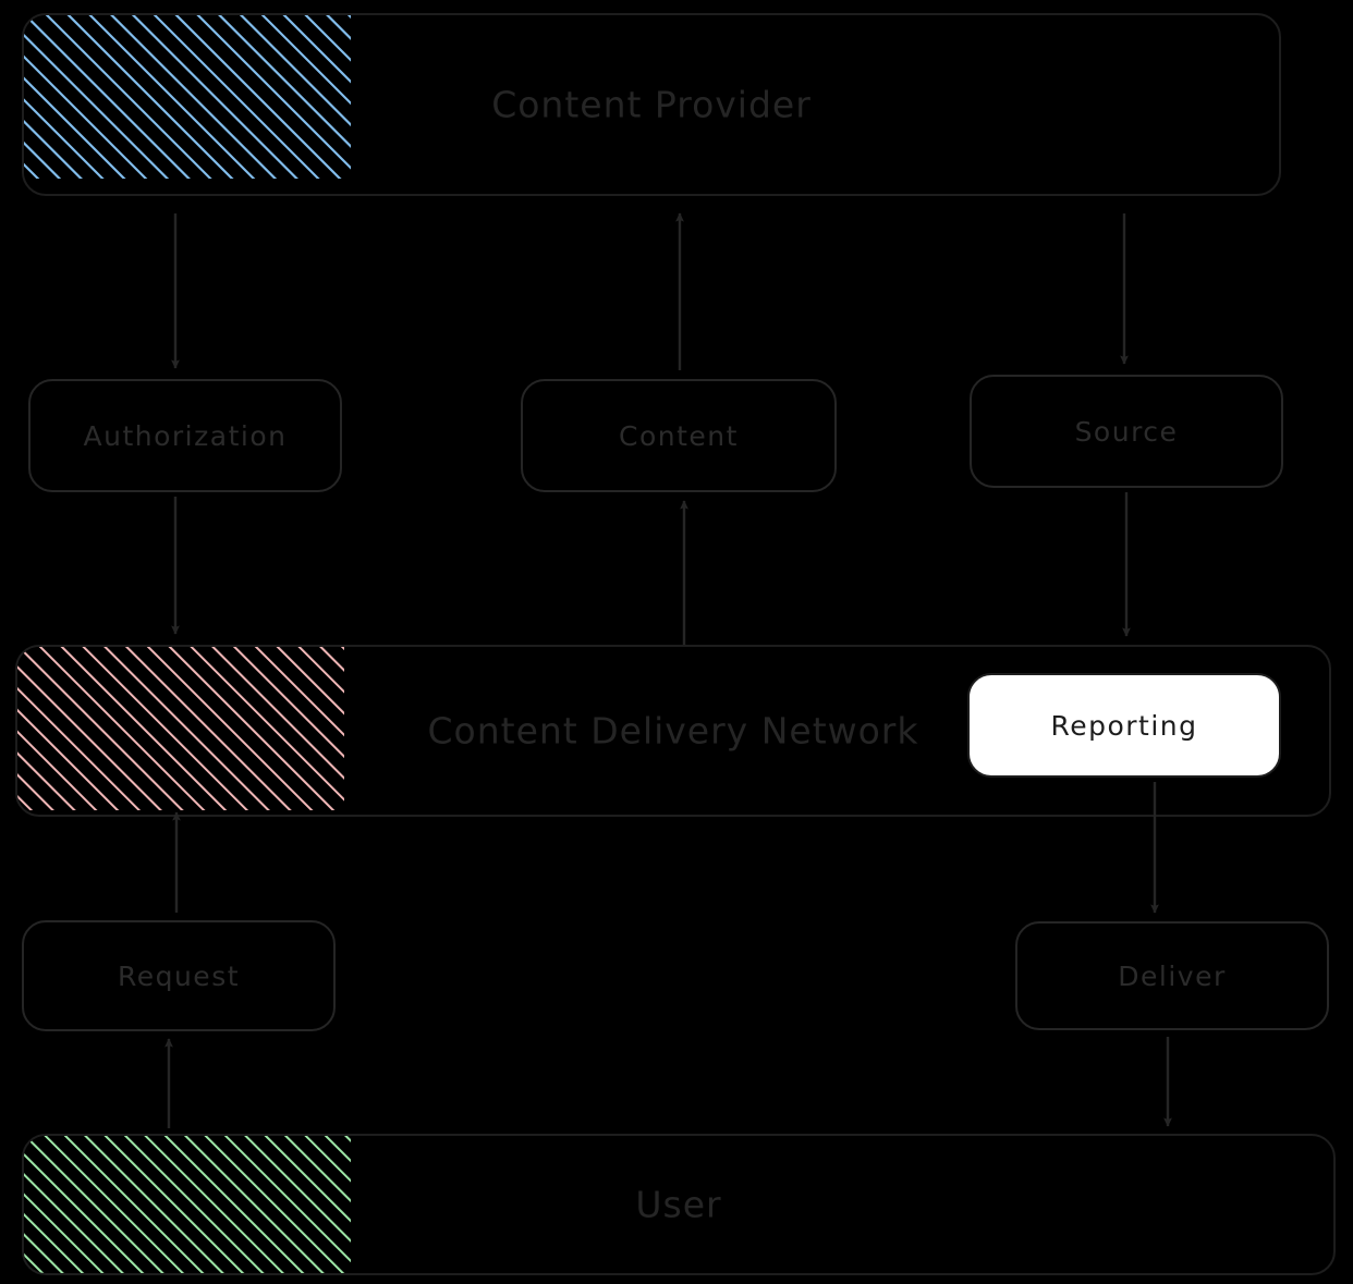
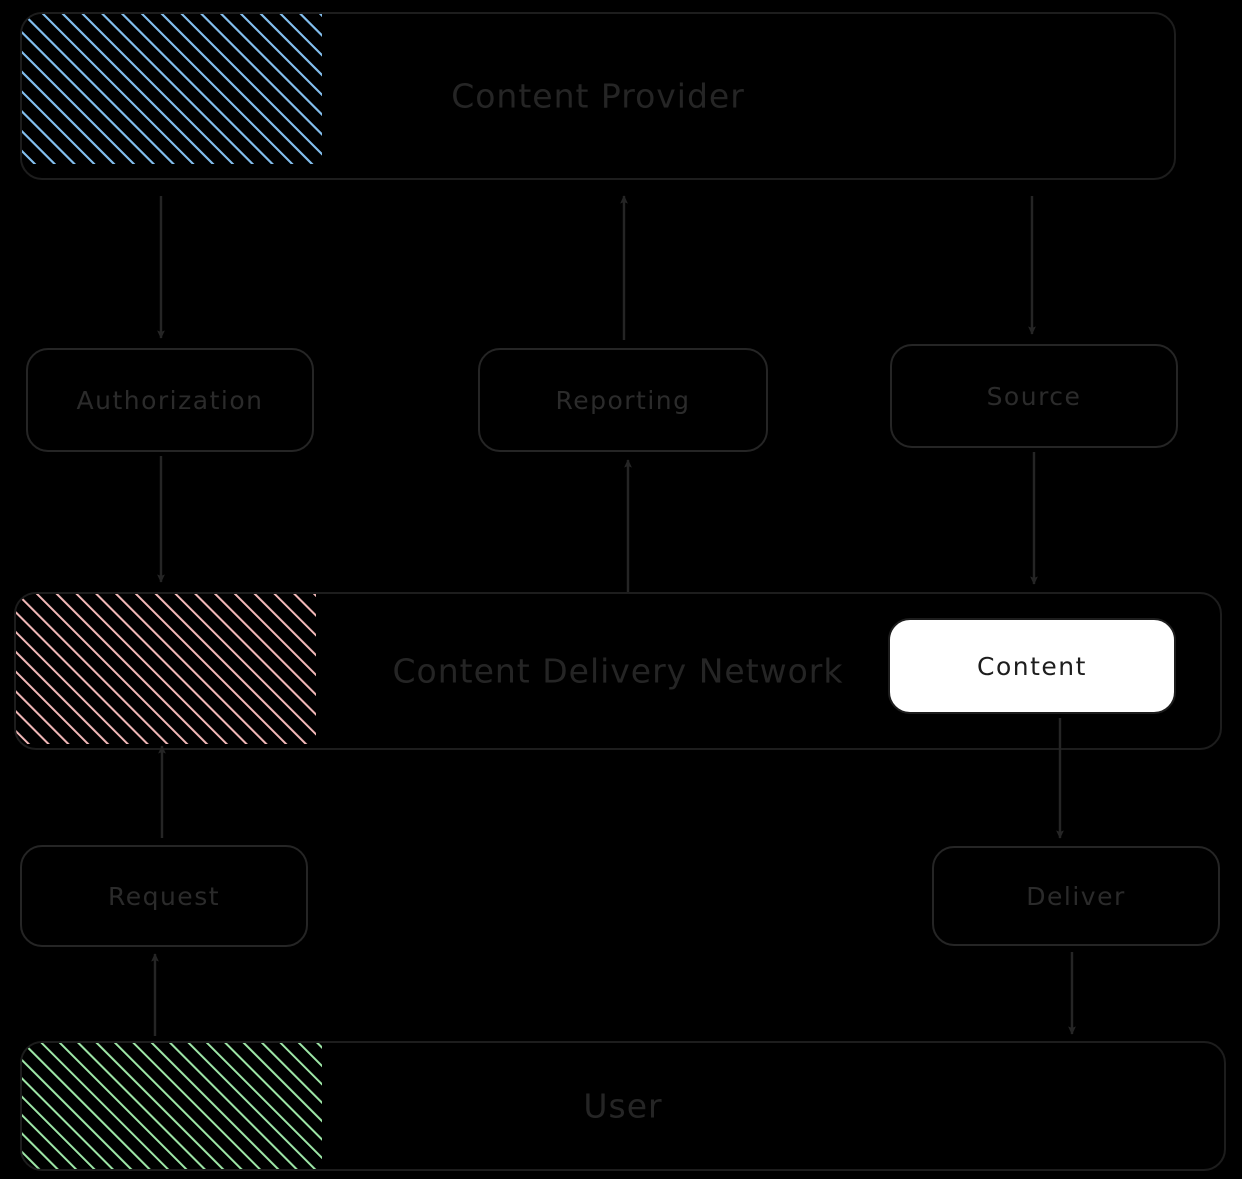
  Content Provider
  Content Delivery Network
  User
  Authorization
- Content
+ Reporting
  Source
- Reporting
+ Content
  Request
  Deliver
